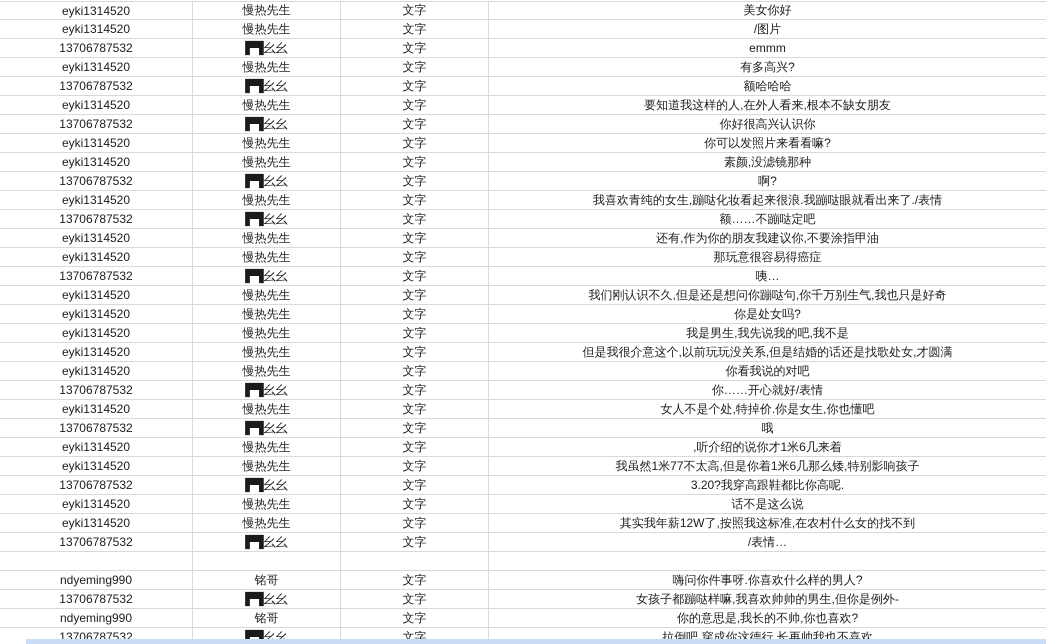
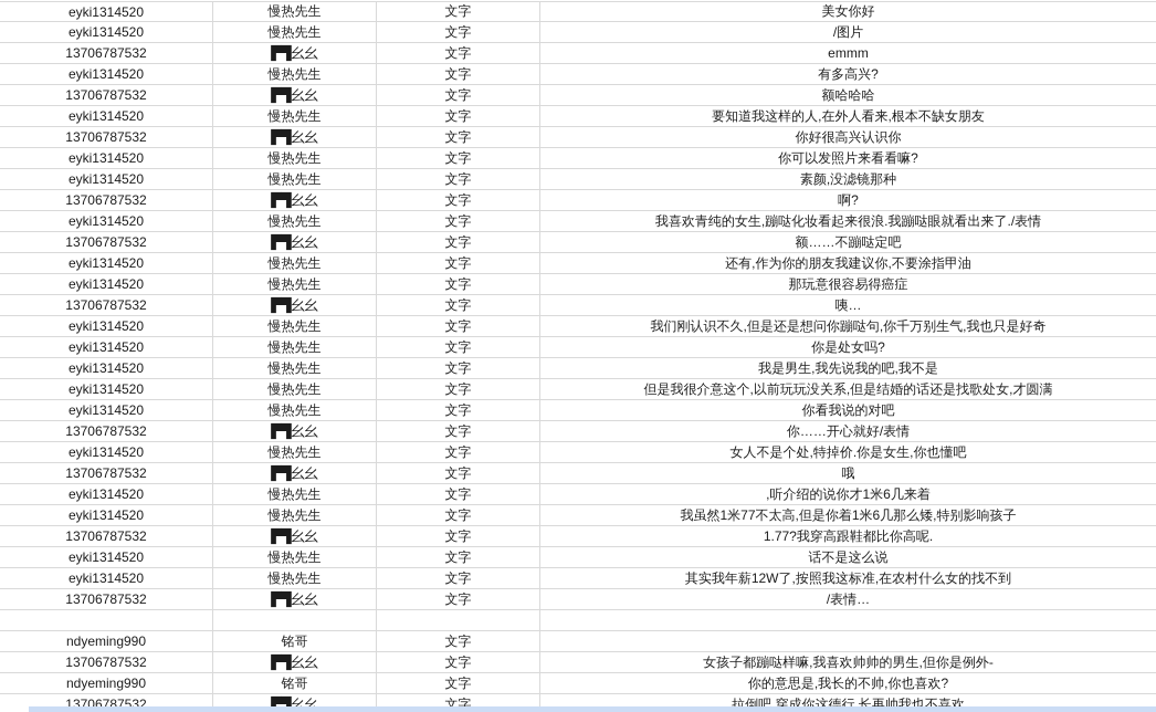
  eyki1314520
  慢热先生
  文字
  美女你好
  eyki1314520
  慢热先生
  文字
  /图片
  13706787532
  ▛▜幺幺
  文字
  emmm
  eyki1314520
  慢热先生
  文字
  有多高兴?
  13706787532
  ▛▜幺幺
  文字
  额哈哈哈
  eyki1314520
  慢热先生
  文字
  要知道我这样的人,在外人看来,根本不缺女朋友
  13706787532
  ▛▜幺幺
  文字
  你好很高兴认识你
  eyki1314520
  慢热先生
  文字
  你可以发照片来看看嘛?
  eyki1314520
  慢热先生
  文字
  素颜,没滤镜那种
  13706787532
  ▛▜幺幺
  文字
  啊?
  eyki1314520
  慢热先生
  文字
  我喜欢青纯的女生,蹦哒化妆看起来很浪.我蹦哒眼就看出来了./表情
  13706787532
  ▛▜幺幺
  文字
  额……不蹦哒定吧
  eyki1314520
  慢热先生
  文字
  还有,作为你的朋友我建议你,不要涂指甲油
  eyki1314520
  慢热先生
  文字
  那玩意很容易得癌症
  13706787532
  ▛▜幺幺
  文字
  咦…
  eyki1314520
  慢热先生
  文字
  我们刚认识不久,但是还是想问你蹦哒句,你千万别生气,我也只是好奇
  eyki1314520
  慢热先生
  文字
  你是处女吗?
  eyki1314520
  慢热先生
  文字
  我是男生,我先说我的吧,我不是
  eyki1314520
  慢热先生
  文字
  但是我很介意这个,以前玩玩没关系,但是结婚的话还是找歌处女,才圆满
  eyki1314520
  慢热先生
  文字
  你看我说的对吧
  13706787532
  ▛▜幺幺
  文字
  你……开心就好/表情
  eyki1314520
  慢热先生
  文字
  女人不是个处,特掉价.你是女生,你也懂吧
  13706787532
  ▛▜幺幺
  文字
  哦
  eyki1314520
  慢热先生
  文字
  ,听介绍的说你才1米6几来着
  eyki1314520
  慢热先生
  文字
  我虽然1米77不太高,但是你着1米6几那么矮,特别影响孩子
  13706787532
  ▛▜幺幺
  文字
- 3.20?我穿高跟鞋都比你高呢.
+ 1.77?我穿高跟鞋都比你高呢.
  eyki1314520
  慢热先生
  文字
  话不是这么说
  eyki1314520
  慢热先生
  文字
  其实我年薪12W了,按照我这标准,在农村什么女的找不到
  13706787532
  ▛▜幺幺
  文字
  /表情…
  ndyeming990
  铭哥
  文字
- 嗨问你件事呀.你喜欢什么样的男人?
  13706787532
  ▛▜幺幺
  文字
  女孩子都蹦哒样嘛,我喜欢帅帅的男生,但你是例外-
  ndyeming990
  铭哥
  文字
  你的意思是,我长的不帅,你也喜欢?
  13706787532
  ▛▜幺幺
  文字
  拉倒吧,穿成你这德行,长再帅我也不喜欢
